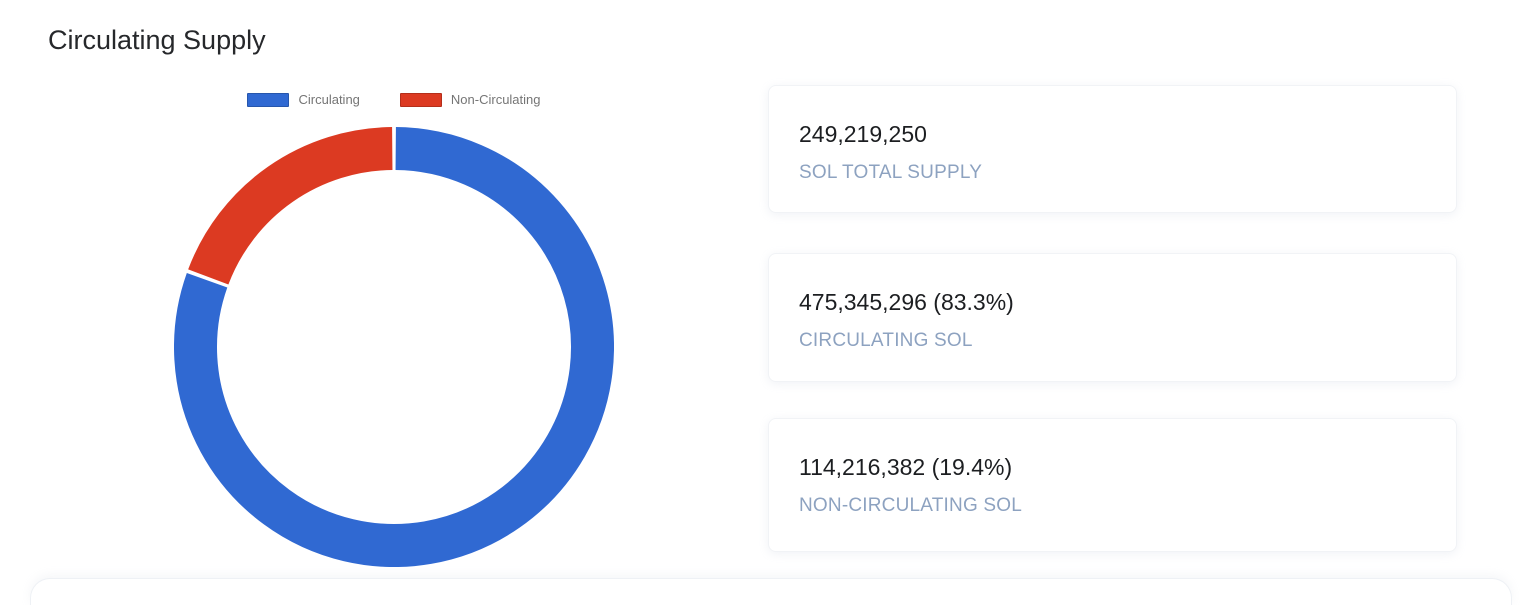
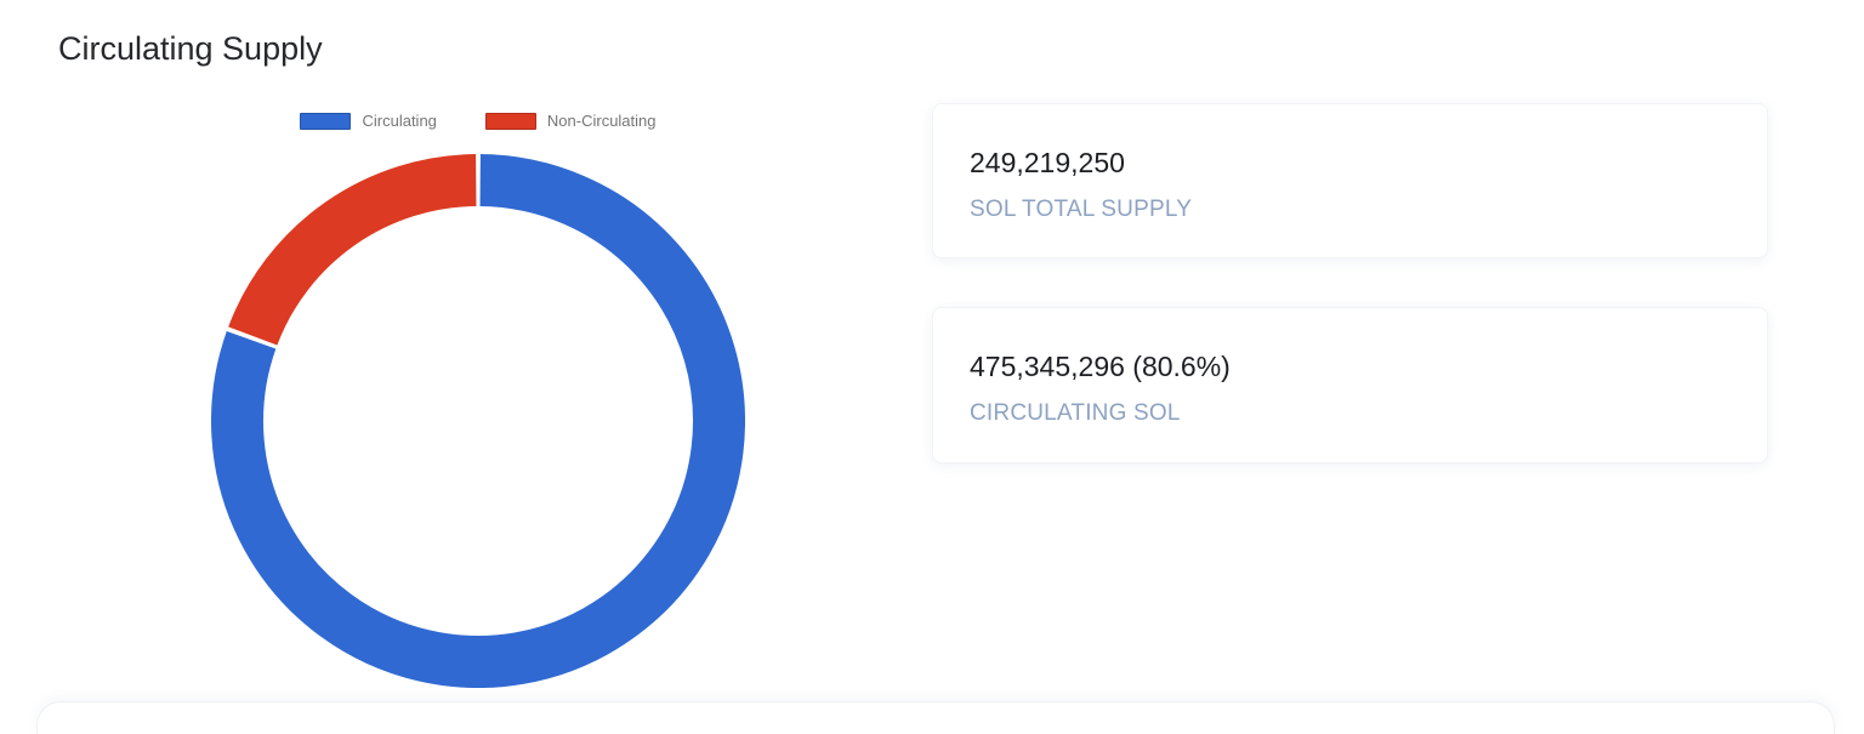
  Circulating Supply
  Circulating
  Non-Circulating
  249,219,250
  SOL TOTAL SUPPLY
- 475,345,296 (83.3%)
+ 475,345,296 (80.6%)
  CIRCULATING SOL
- 114,216,382 (19.4%)
- NON-CIRCULATING SOL
